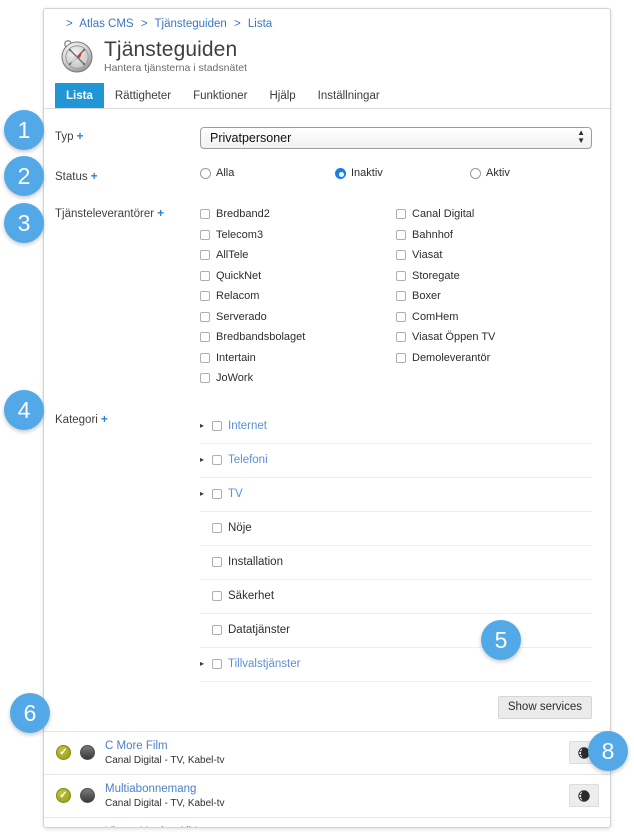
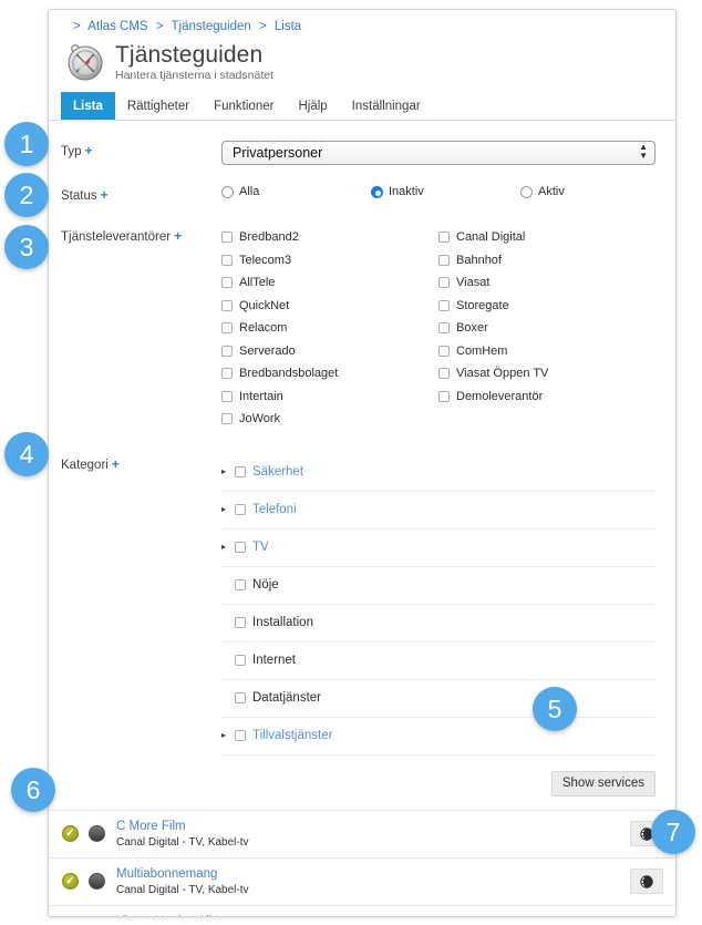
  > Atlas CMS > Tjänsteguiden > Lista
  Tjänsteguiden
  Hantera tjänsterna i stadsnätet
  Lista
  Rättigheter
  Funktioner
  Hjälp
  Inställningar
  Typ +
  Privatpersoner
  ▲
  ▼
  Status +
  Alla
  Inaktiv
  Aktiv
  Tjänsteleverantörer +
  Bredband2
  Telecom3
  AllTele
  QuickNet
  Relacom
  Serverado
  Bredbandsbolaget
  Intertain
  JoWork
  Canal Digital
  Bahnhof
  Viasat
  Storegate
  Boxer
  ComHem
  Viasat Öppen TV
  Demoleverantör
  Kategori +
  ▸
- Internet
+ Säkerhet
  ▸
  Telefoni
  ▸
  TV
  Nöje
  Installation
- Säkerhet
+ Internet
  Datatjänster
  ▸
  Tillvalstjänster
  Show services
  ✓
  C More Film
  Canal Digital - TV, Kabel-tv
  ✓
  Multiabonnemang
  Canal Digital - TV, Kabel-tv
  1
  2
  3
  4
  5
  6
- 8
+ 7
